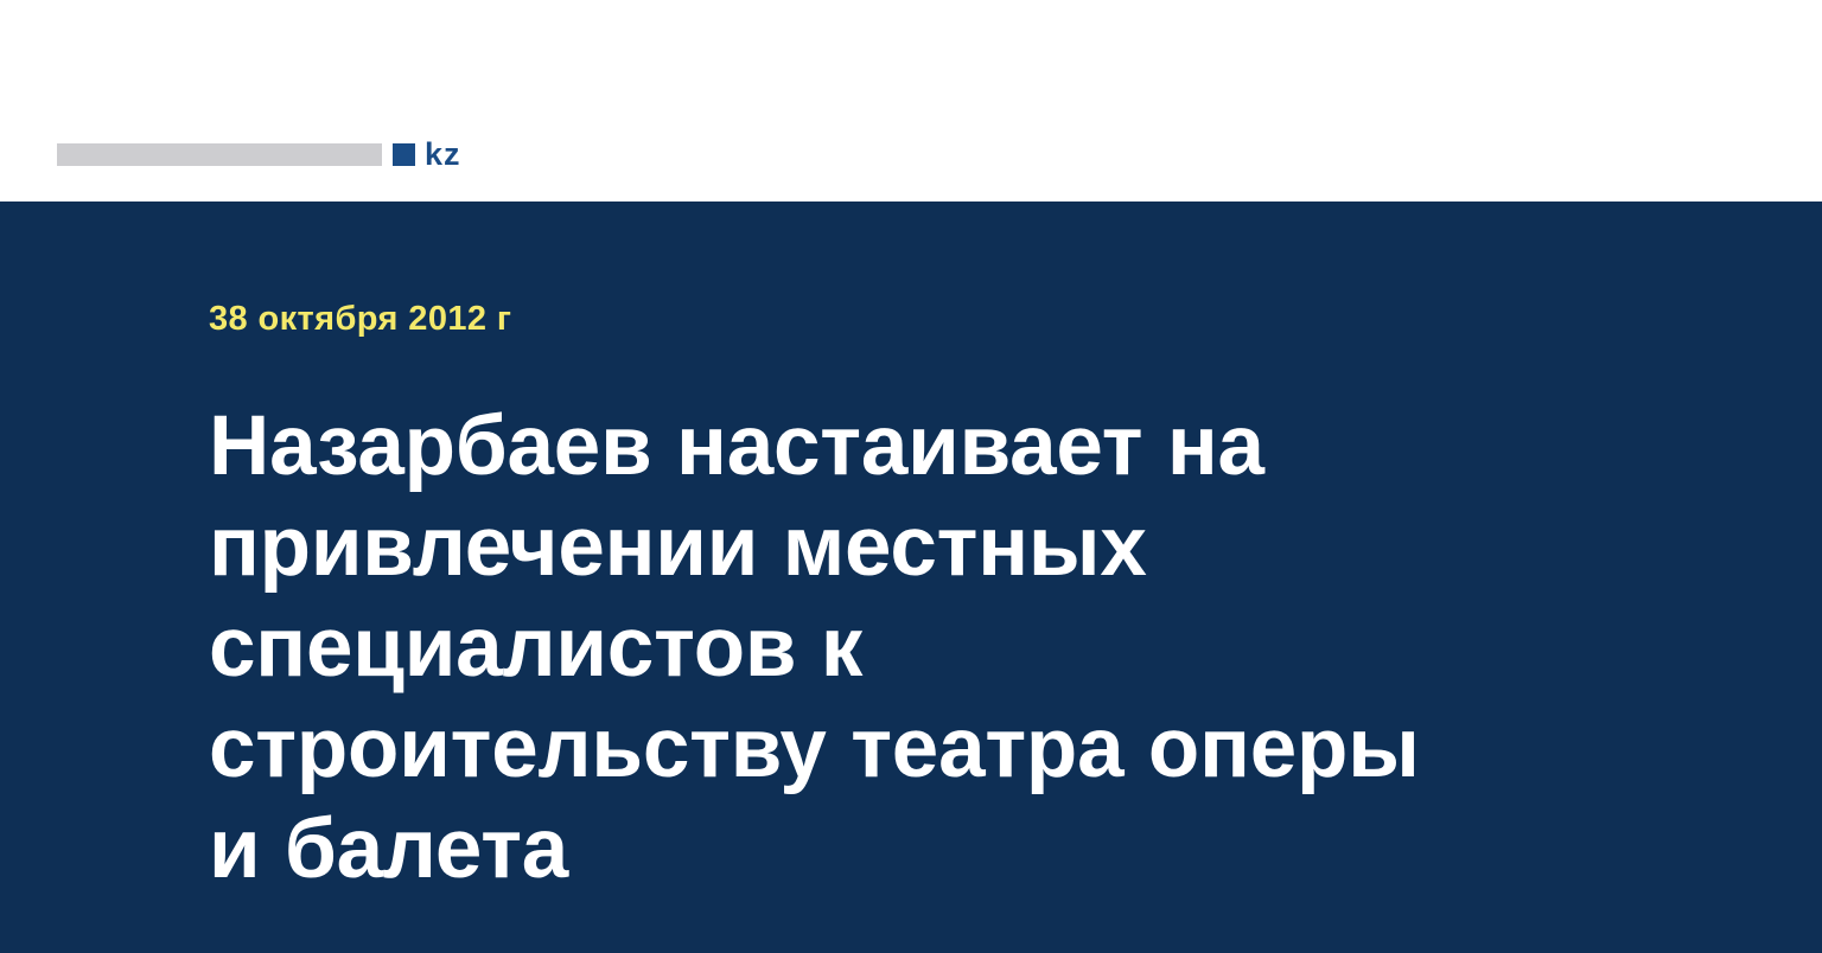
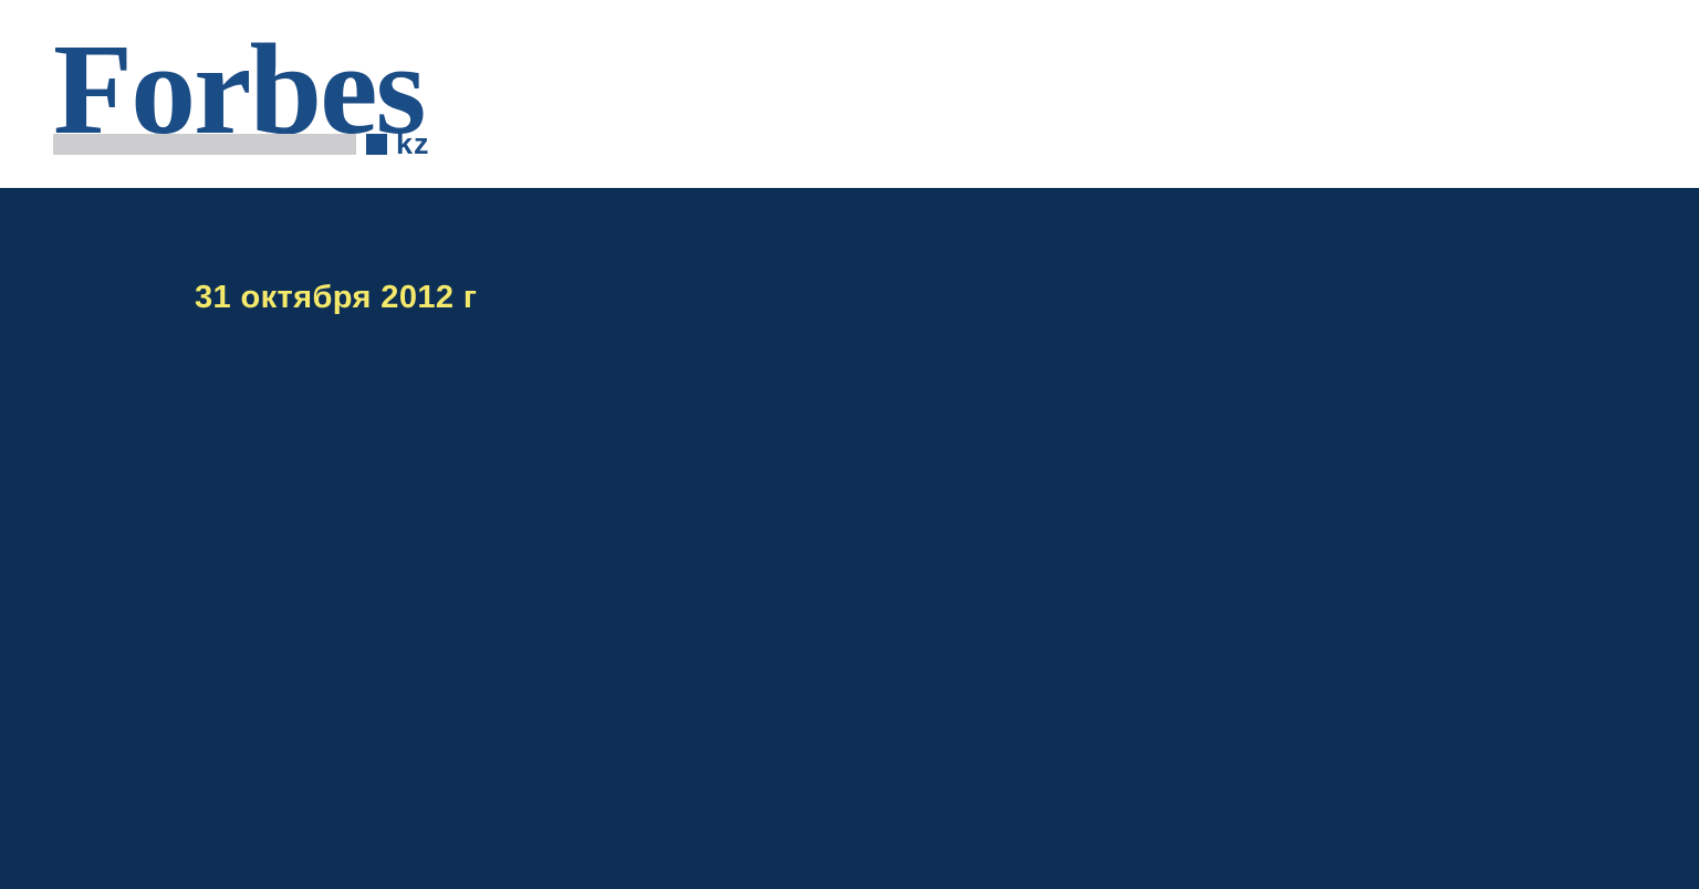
+ Forbes
  kz
- 38 октября 2012 г
+ 31 октября 2012 г
- Назарбаев настаивает на привлечении местных специалистов к строительству театра оперы и балета
